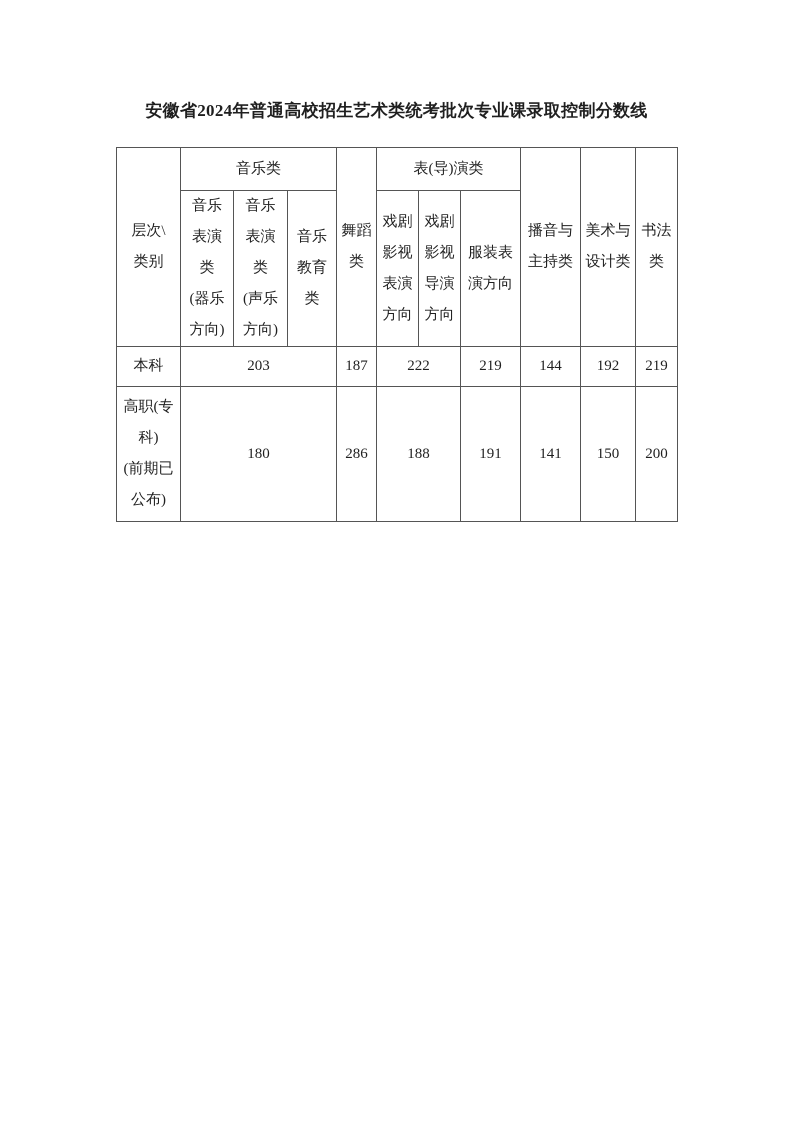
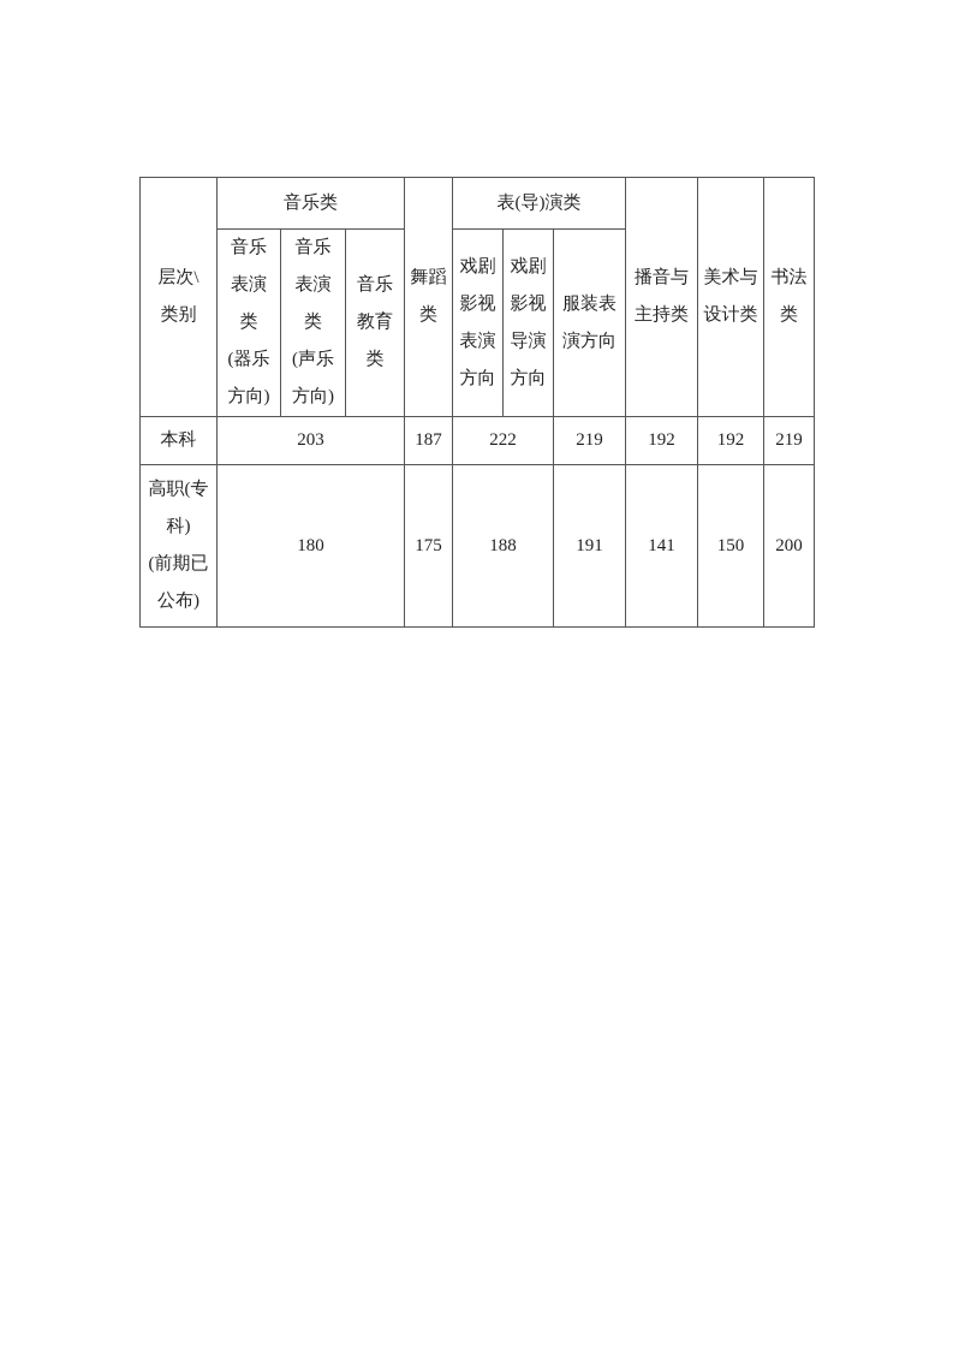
- 安徽省2024年普通高校招生艺术类统考批次专业课录取控制分数线
  层次\ 类别	音乐类	舞蹈 类	表(导)演类	播音与 主持类	美术与 设计类	书法 类
  音乐 表演 类 (器乐 方向)	音乐 表演 类 (声乐 方向)	音乐 教育 类	戏剧 影视 表演 方向	戏剧 影视 导演 方向	服装表 演方向
- 本科	203	187	222	219	144	192	219
+ 本科	203	187	222	219	192	192	219
- 高职(专 科) (前期已 公布)	180	286	188	191	141	150	200
+ 高职(专 科) (前期已 公布)	180	175	188	191	141	150	200
